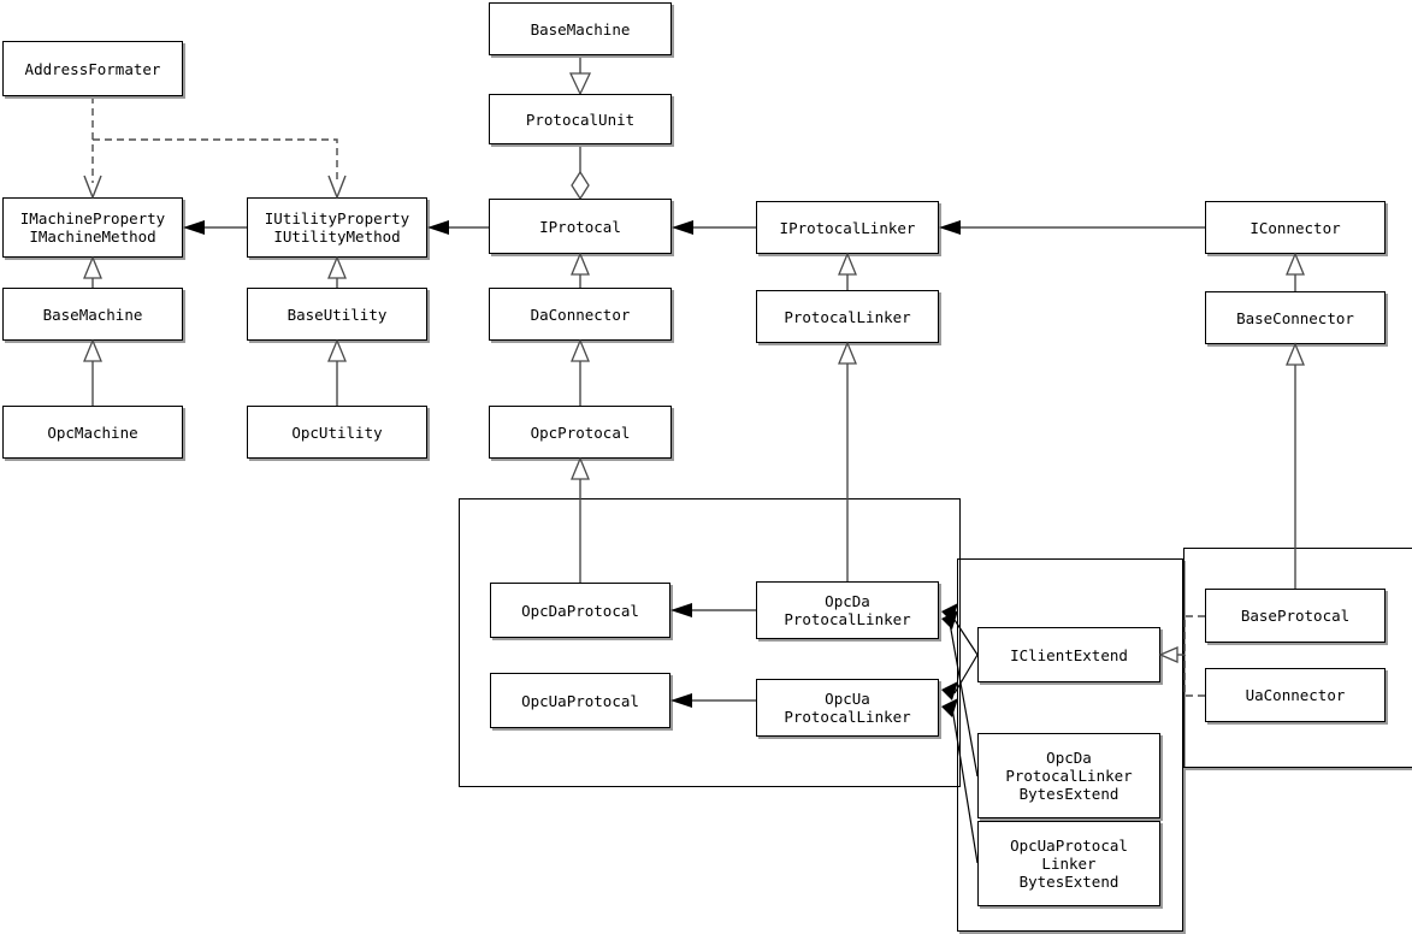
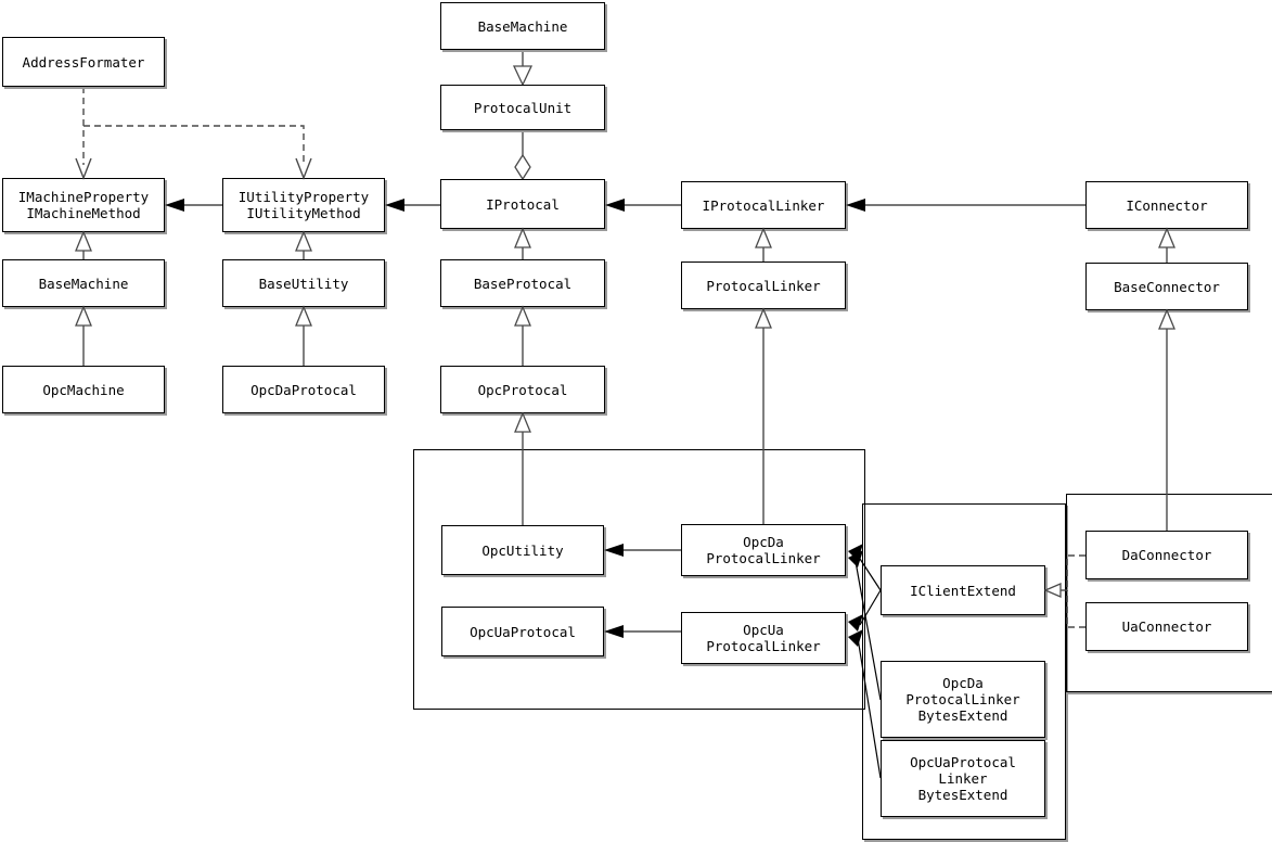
  AddressFormater
  BaseMachine
  ProtocalUnit
  IMachineProperty
  IMachineMethod
  IUtilityProperty
  IUtilityMethod
  IProtocal
  IProtocalLinker
  IConnector
  BaseMachine
  BaseUtility
- DaConnector
+ BaseProtocal
  ProtocalLinker
  BaseConnector
  OpcMachine
- OpcUtility
+ OpcDaProtocal
  OpcProtocal
- OpcDaProtocal
+ OpcUtility
  OpcUaProtocal
  OpcDa
  ProtocalLinker
  OpcUa
  ProtocalLinker
  IClientExtend
  OpcDa
  ProtocalLinker
  BytesExtend
  OpcUaProtocal
  Linker
  BytesExtend
- BaseProtocal
+ DaConnector
  UaConnector
